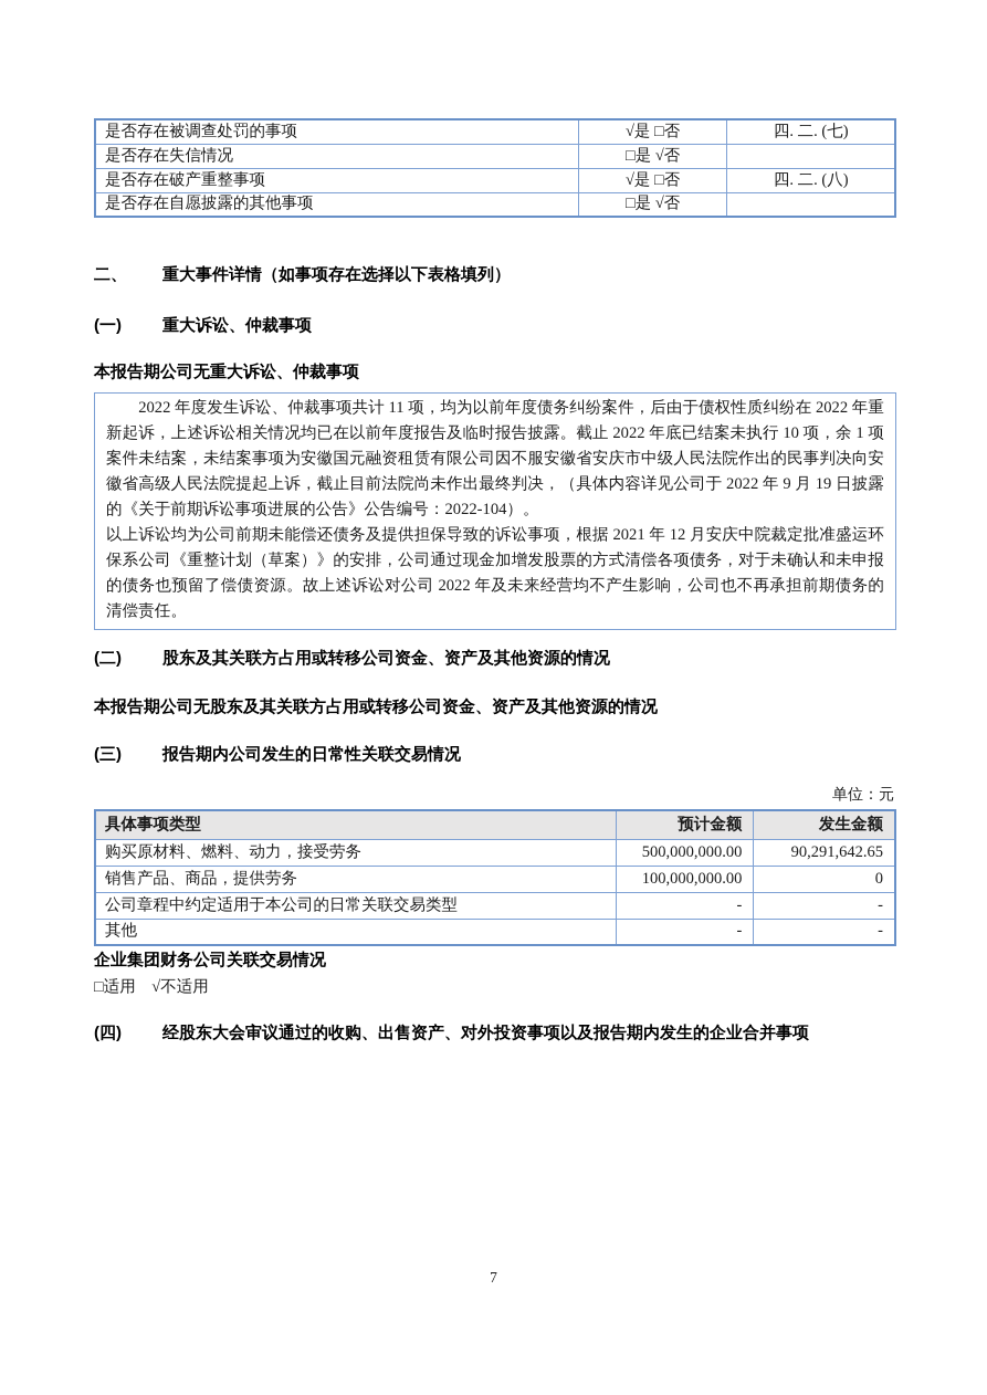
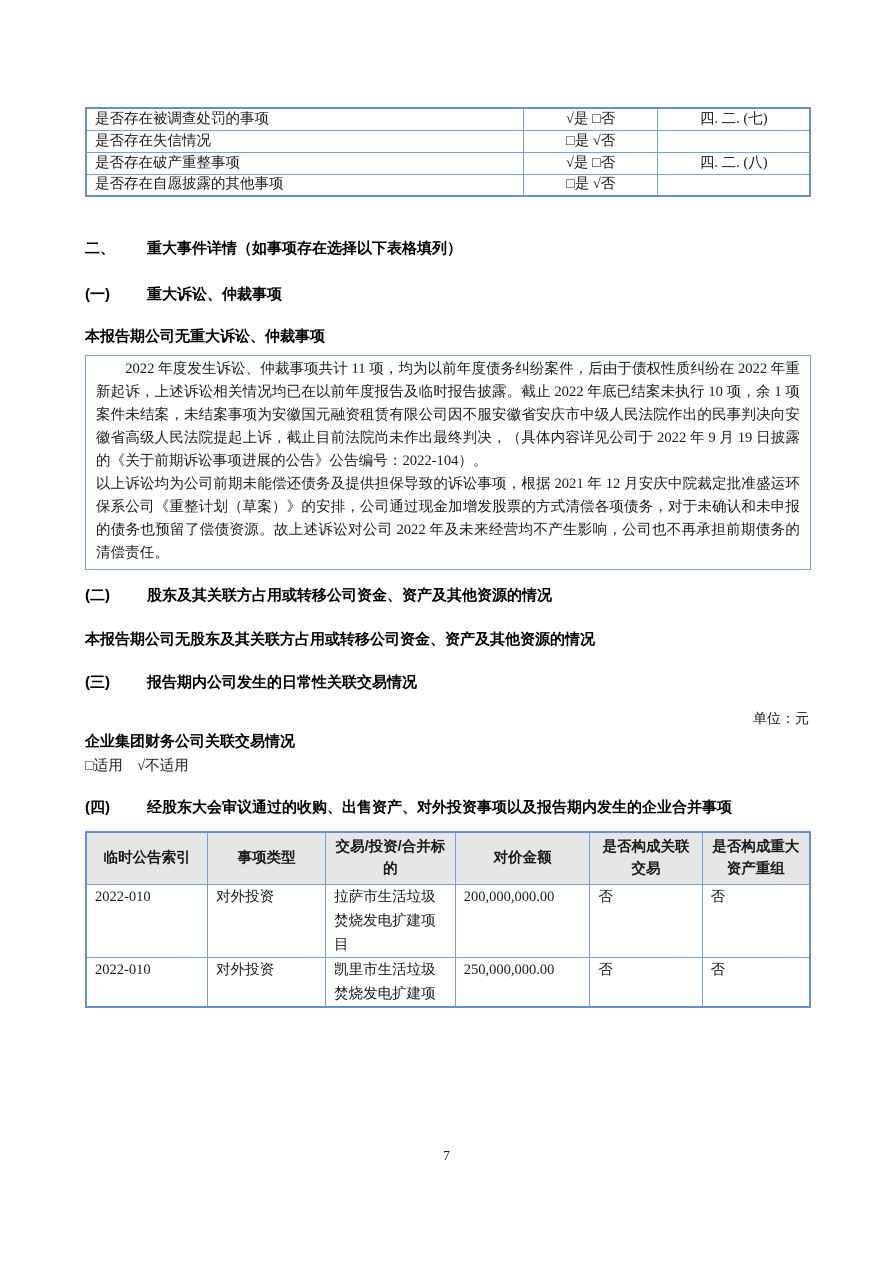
  是否存在被调查处罚的事项	√是 □否	四. 二. (七)
  是否存在失信情况	□是 √否
  是否存在破产重整事项	√是 □否	四. 二. (八)
  是否存在自愿披露的其他事项	□是 √否
  二、
  重大事件详情（如事项存在选择以下表格填列）
  (一)
  重大诉讼、仲裁事项
  本报告期公司无重大诉讼、仲裁事项
  2022 年度发生诉讼、仲裁事项共计 11 项，均为以前年度债务纠纷案件，后由于债权性质纠纷在 2022 年重新起诉，上述诉讼相关情况均已在以前年度报告及临时报告披露。截止 2022 年底已结案未执行 10 项，余 1 项案件未结案，未结案事项为安徽国元融资租赁有限公司因不服安徽省安庆市中级人民法院作出的民事判决向安徽省高级人民法院提起上诉，截止目前法院尚未作出最终判决，（具体内容详见公司于 2022 年 9 月 19 日披露的《关于前期诉讼事项进展的公告》公告编号：2022-104）。
  以上诉讼均为公司前期未能偿还债务及提供担保导致的诉讼事项，根据 2021 年 12 月安庆中院裁定批准盛运环保系公司《重整计划（草案）》的安排，公司通过现金加增发股票的方式清偿各项债务，对于未确认和未申报的债务也预留了偿债资源。故上述诉讼对公司 2022 年及未来经营均不产生影响，公司也不再承担前期债务的清偿责任。
  (二)
  股东及其关联方占用或转移公司资金、资产及其他资源的情况
  本报告期公司无股东及其关联方占用或转移公司资金、资产及其他资源的情况
  (三)
  报告期内公司发生的日常性关联交易情况
  单位：元
- 具体事项类型	预计金额	发生金额
- 购买原材料、燃料、动力，接受劳务	500,000,000.00	90,291,642.65
- 销售产品、商品，提供劳务	100,000,000.00	0
- 公司章程中约定适用于本公司的日常关联交易类型	-	-
- 其他	-	-
  企业集团财务公司关联交易情况
  □适用 √不适用
  (四)
  经股东大会审议通过的收购、出售资产、对外投资事项以及报告期内发生的企业合并事项
+ 临时公告索引	事项类型	交易/投资/合并标的	对价金额	是否构成关联交易	是否构成重大资产重组
+ 2022-010	对外投资	拉萨市生活垃圾焚烧发电扩建项目	200,000,000.00	否	否
+ 2022-010	对外投资	凯里市生活垃圾焚烧发电扩建项	250,000,000.00	否	否
  7
